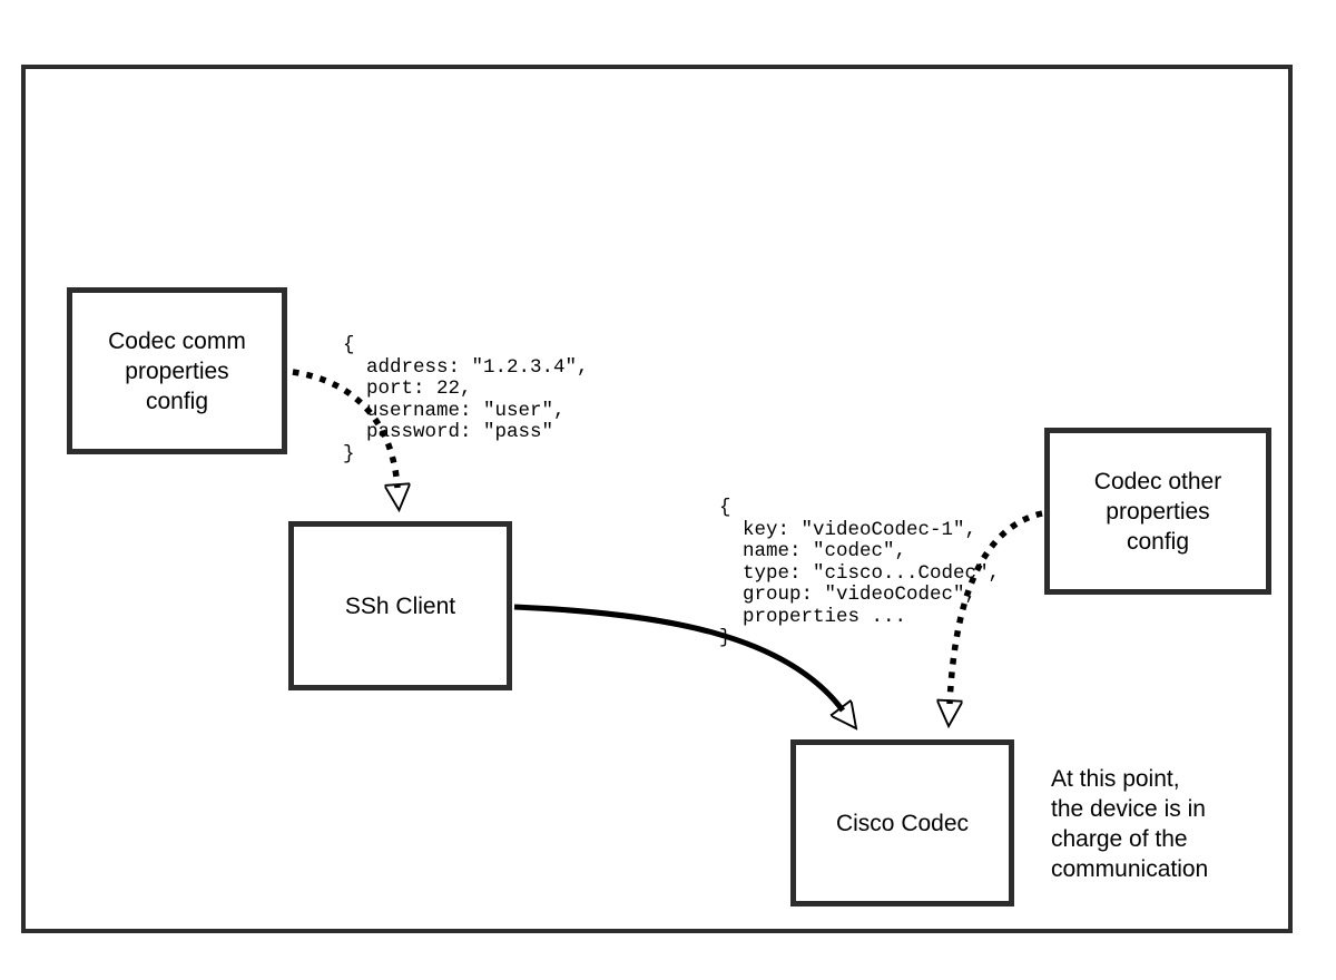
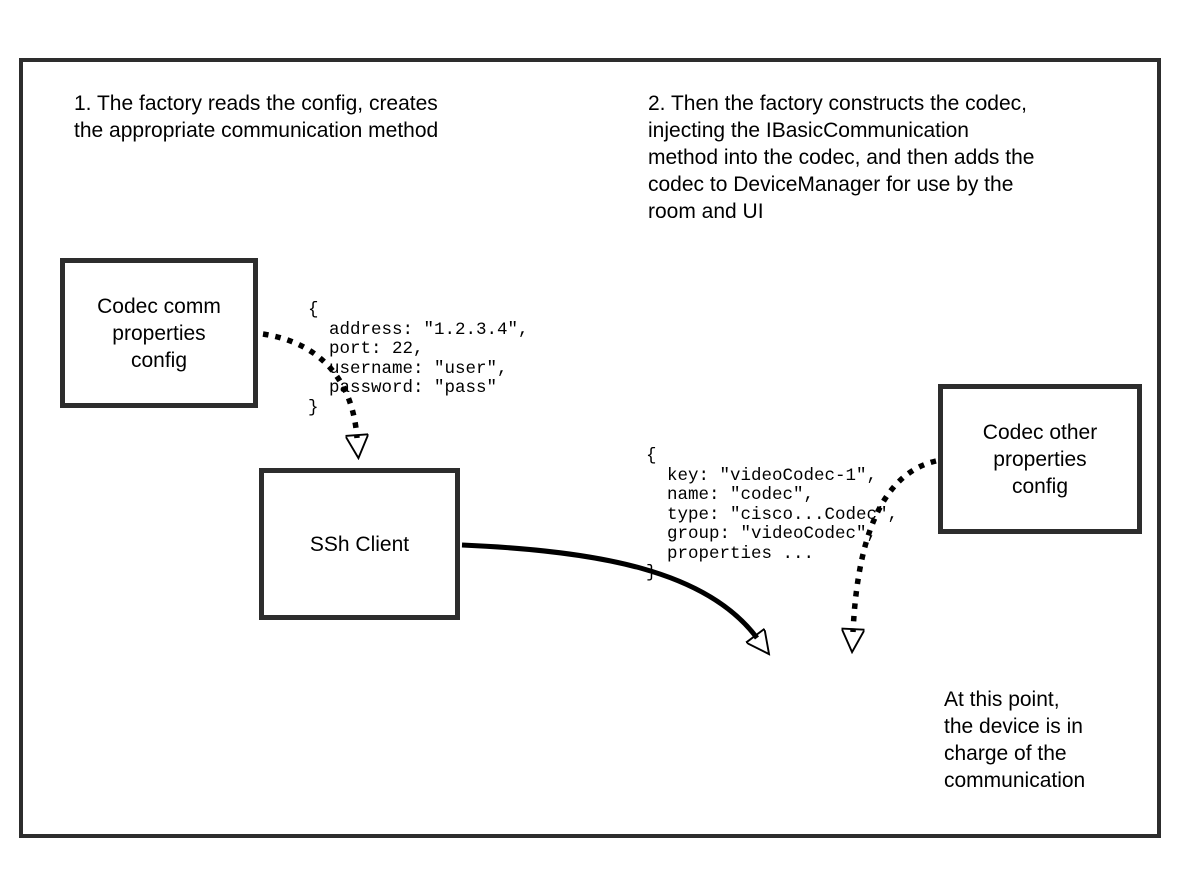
+ 1. The factory reads the config, creates
+ the appropriate communication method
+ 2. Then the factory constructs the codec,
+ injecting the IBasicCommunication
+ method into the codec, and then adds the
+ codec to DeviceManager for use by the
+ room and UI
  At this point,
  the device is in
  charge of the
  communication
  {
  address: "1.2.3.4",
  port: 22,
  sername: "user",
  pssword: "pass"
  }
  {
  key: "videoCodec-1",
  name: "codec",
  type: "cisco...Codec",
  group: "videoCodec",
  properties ...
  Codec comm
  properties
  config
  SSh Client
  Codec other
  properties
  config
- Cisco Codec
